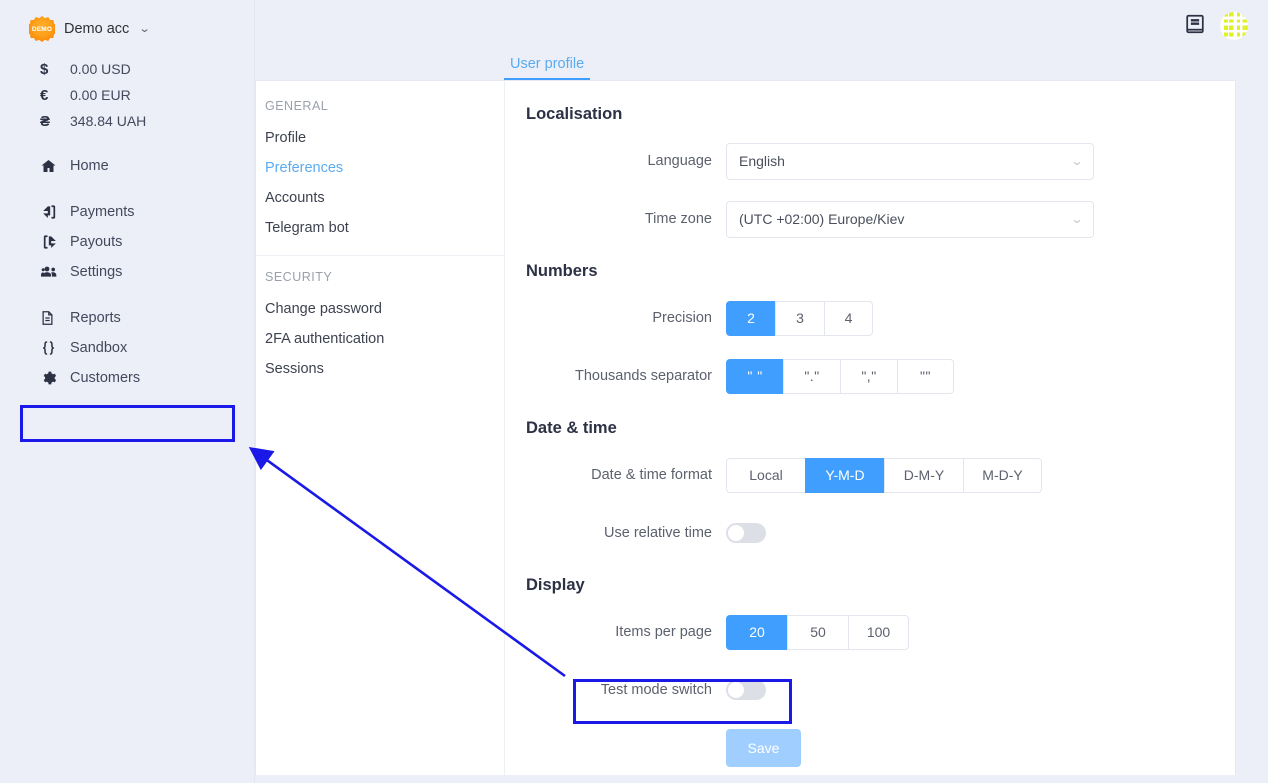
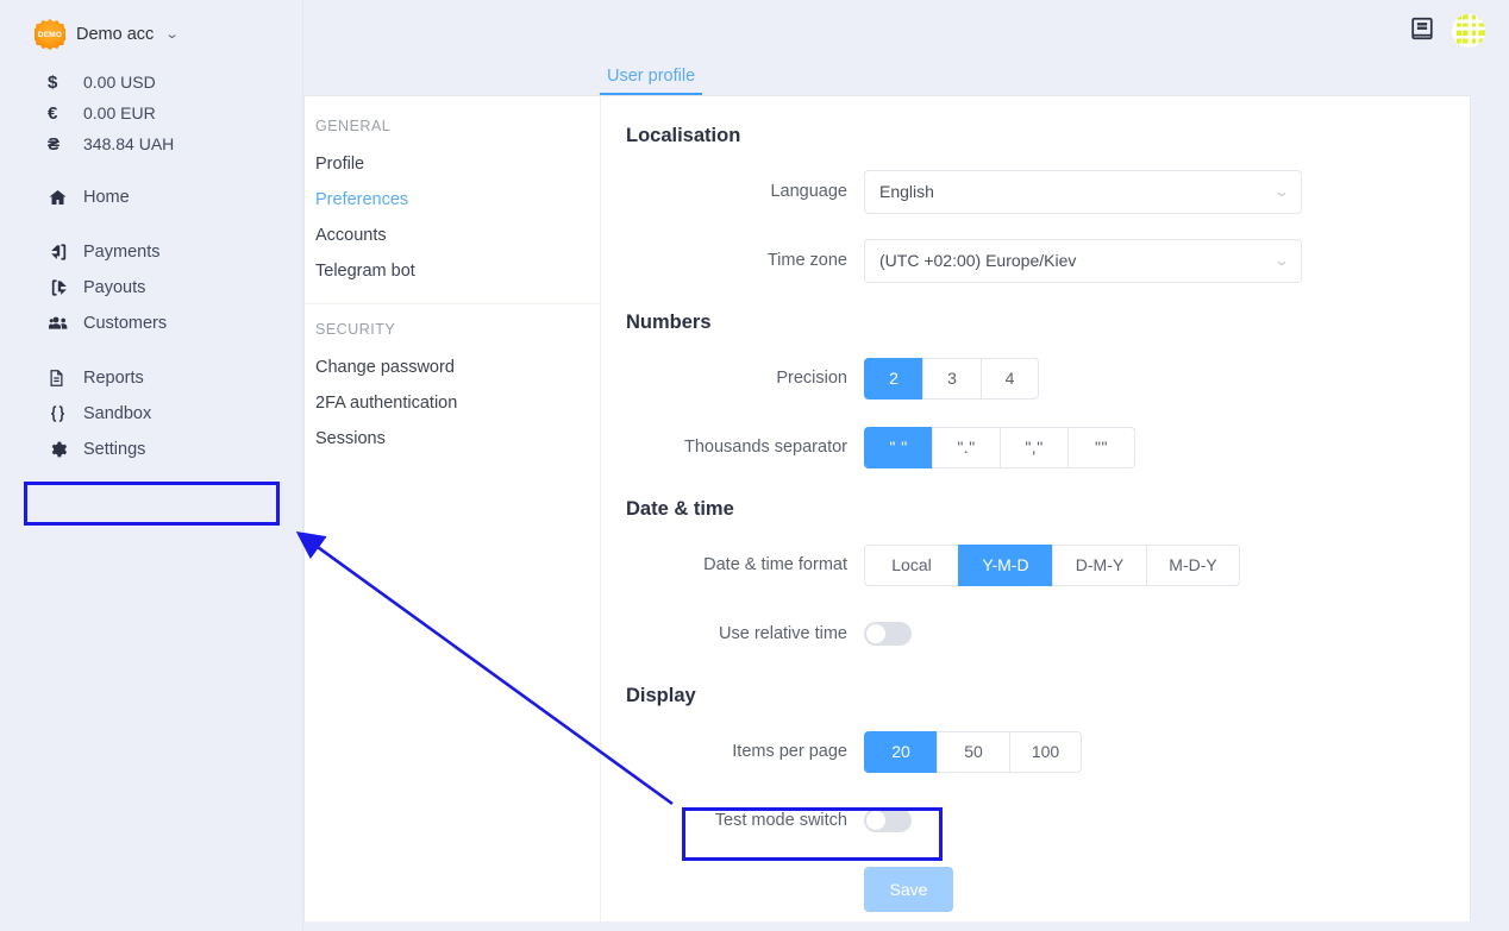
  Demo acc
  ⌄
  $
  0.00 USD
  €
  0.00 EUR
  ₴
  348.84 UAH
  Home
  Payments
  Payouts
- Settings
+ Customers
  Reports
  Sandbox
- Customers
+ Settings
  User profile
  GENERAL
  Profile
  Preferences
  Accounts
  Telegram bot
  SECURITY
  Change password
  2FA authentication
  Sessions
  Localisation
  Language
  English
  ⌄
  Time zone
  (UTC +02:00) Europe/Kiev
  ⌄
  Numbers
  Precision
  2
  3
  4
  Thousands separator
  " "
  "."
  ","
  ""
  Date & time
  Date & time format
  Local
  Y-M-D
  D-M-Y
  M-D-Y
  Use relative time
  Display
  Items per page
  20
  50
  100
  Test mode switch
  Save
